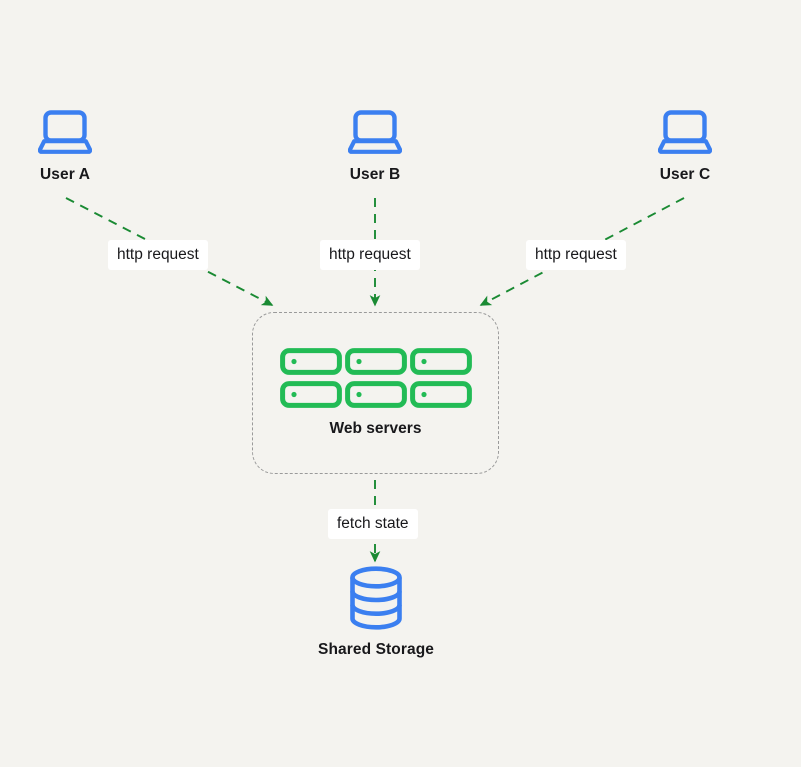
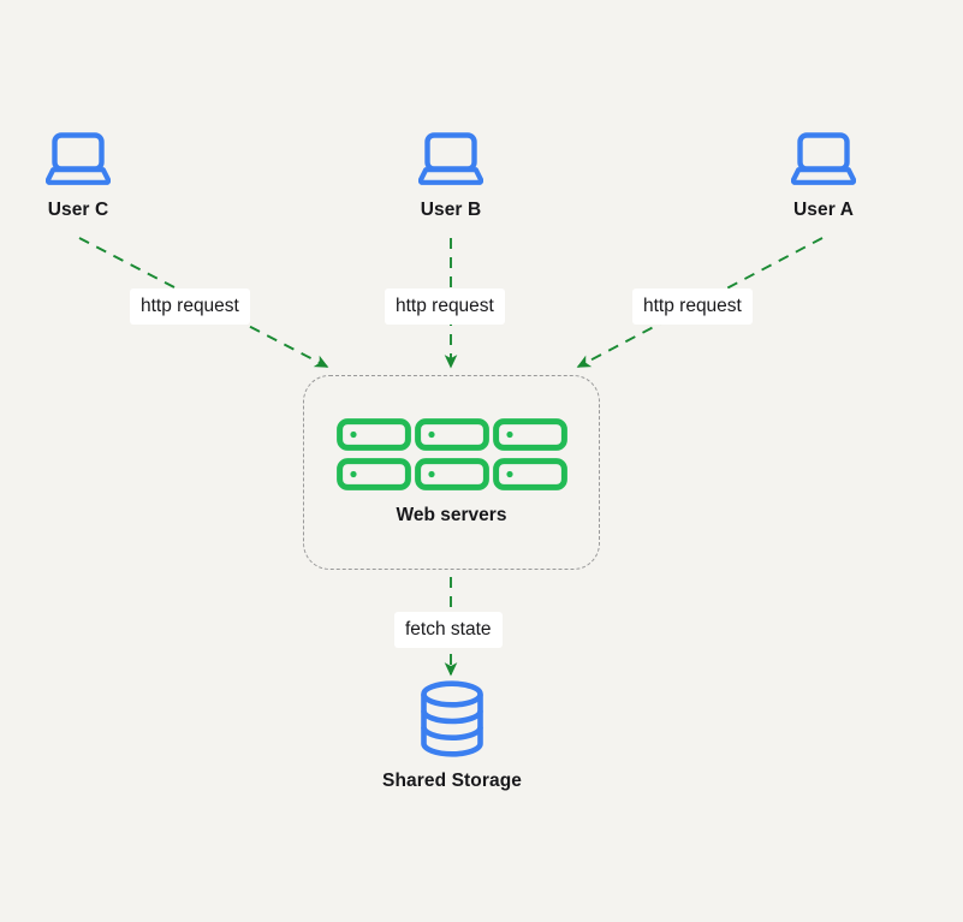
- User A
+ User C
  User B
- User C
+ User A
  Web servers
  Shared Storage
  http request
  http request
  http request
  fetch state
